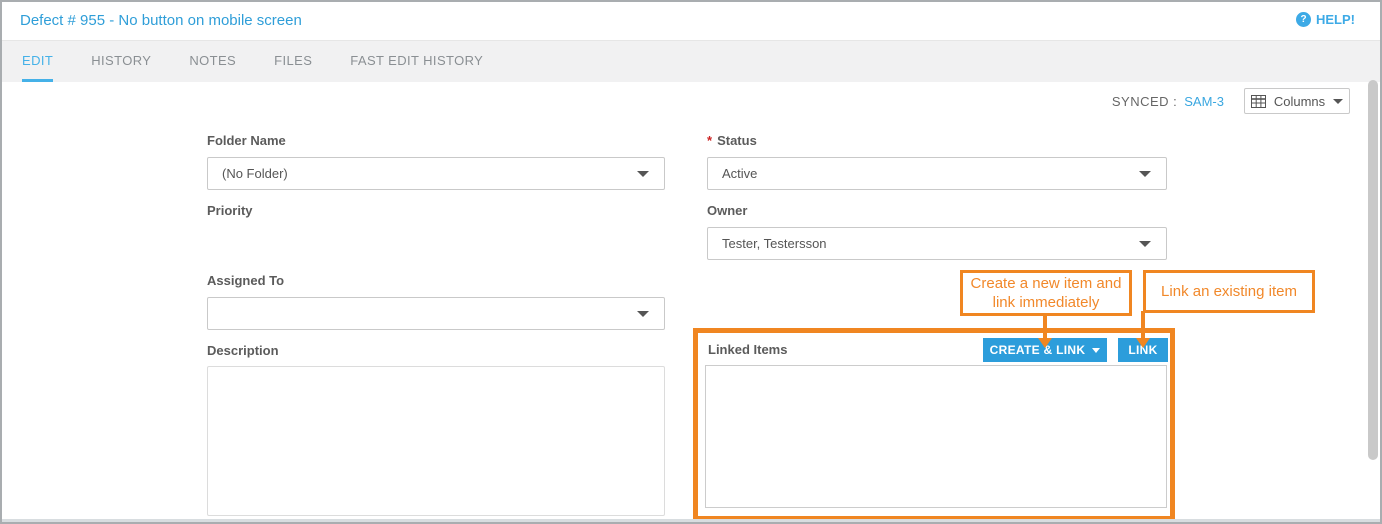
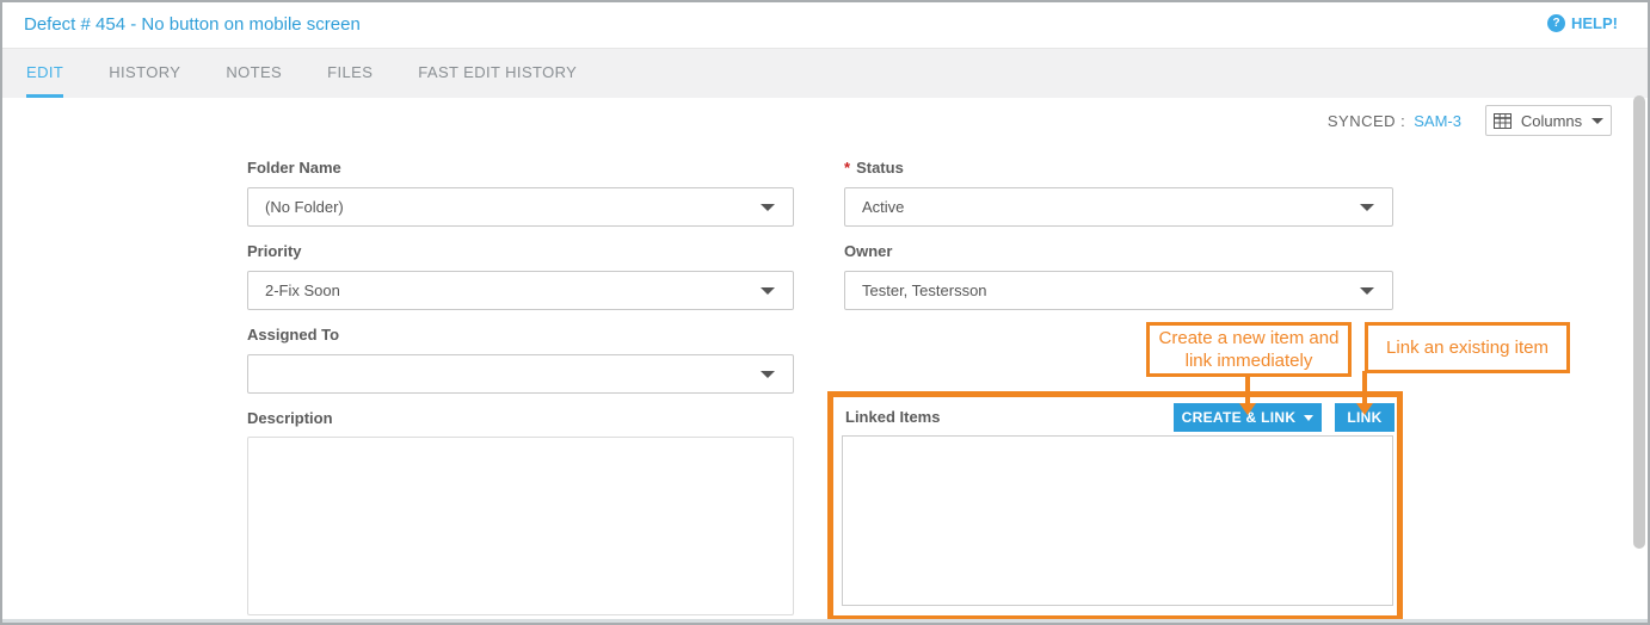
- Defect # 955 - No button on mobile screen
+ Defect # 454 - No button on mobile screen
  ?
  HELP!
  EDIT
  HISTORY
  NOTES
  FILES
  FAST EDIT HISTORY
  SYNCED :
  SAM-3
  Columns
  Folder Name
  (No Folder)
  Priority
+ 2-Fix Soon
  Assigned To
  Description
  * Status
  Active
  Owner
  Tester, Testersson
  Linked Items
  CREATE & LINK
  LINK
  Create a new item and link immediately
  Link an existing item
